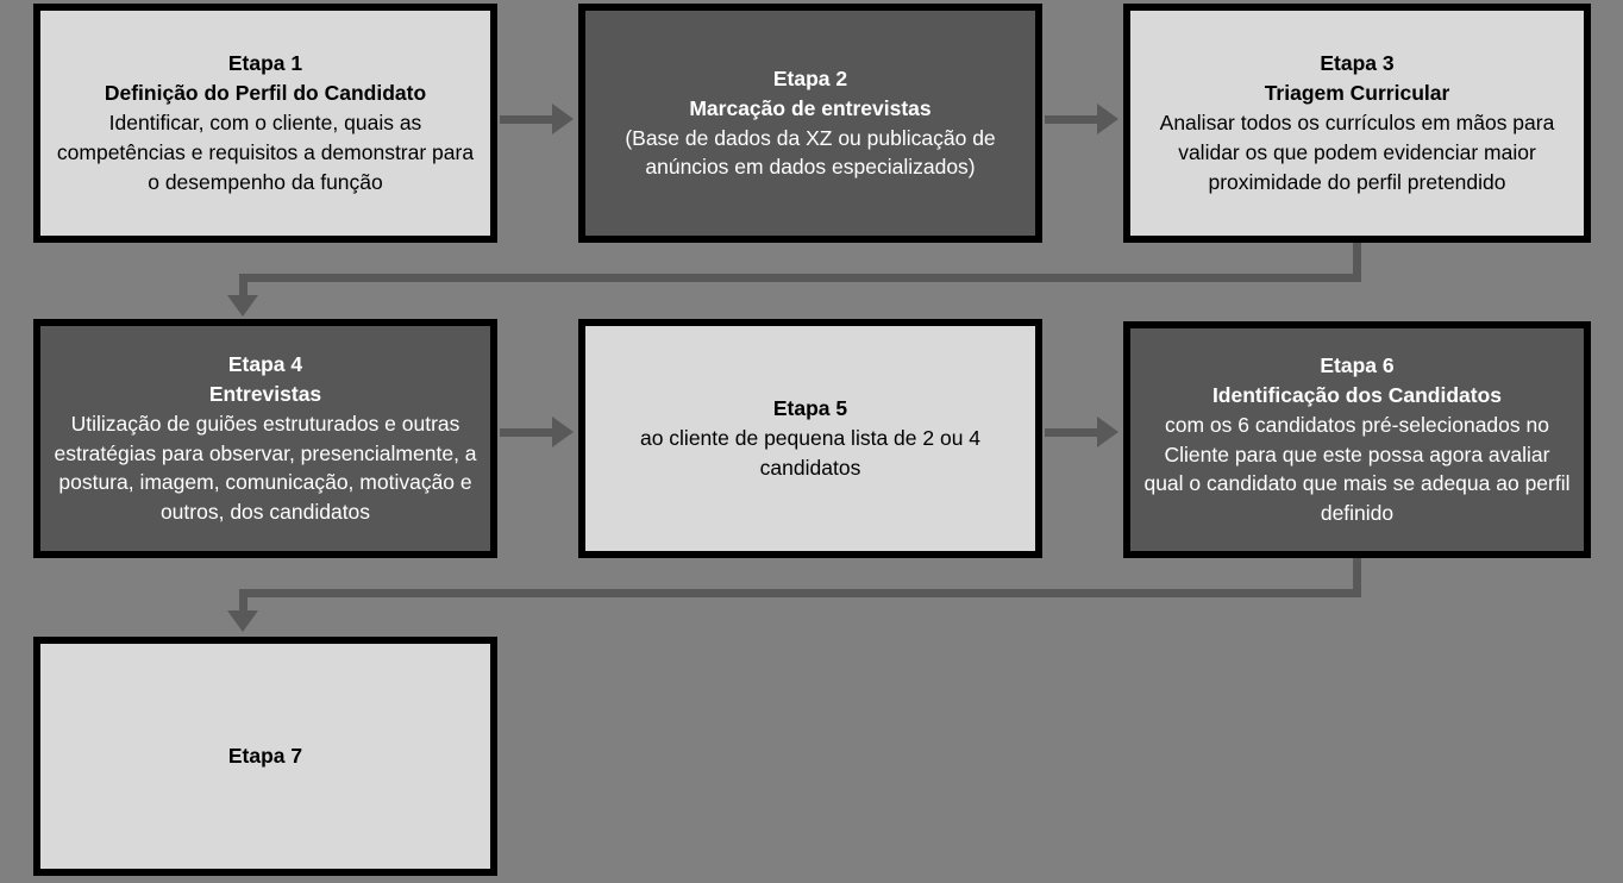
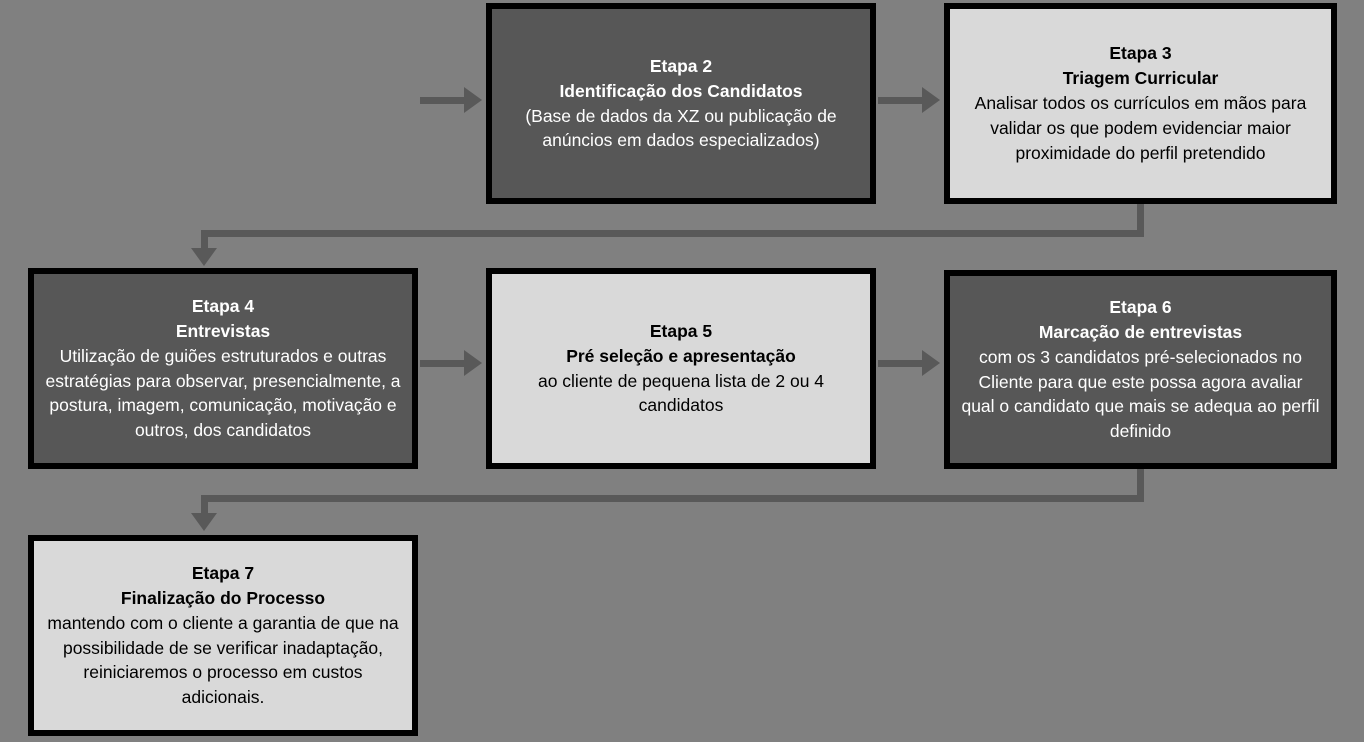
- Etapa 1
- Definição do Perfil do Candidato
- Identificar, com o cliente, quais as competências e requisitos a demonstrar para o desempenho da função
  Etapa 2
- Marcação de entrevistas
+ Identificação dos Candidatos
  (Base de dados da XZ ou publicação de anúncios em dados especializados)
  Etapa 3
  Triagem Curricular
  Analisar todos os currículos em mãos para validar os que podem evidenciar maior proximidade do perfil pretendido
  Etapa 4
  Entrevistas
  Utilização de guiões estruturados e outras estratégias para observar, presencialmente, a postura, imagem, comunicação, motivação e outros, dos candidatos
  Etapa 5
+ Pré seleção e apresentação
  ao cliente de pequena lista de 2 ou 4 candidatos
  Etapa 6
- Identificação dos Candidatos
+ Marcação de entrevistas
- com os 6 candidatos pré-selecionados no Cliente para que este possa agora avaliar qual o candidato que mais se adequa ao perfil definido
+ com os 3 candidatos pré-selecionados no Cliente para que este possa agora avaliar qual o candidato que mais se adequa ao perfil definido
  Etapa 7
+ Finalização do Processo
+ mantendo com o cliente a garantia de que na possibilidade de se verificar inadaptação, reiniciaremos o processo em custos adicionais.
